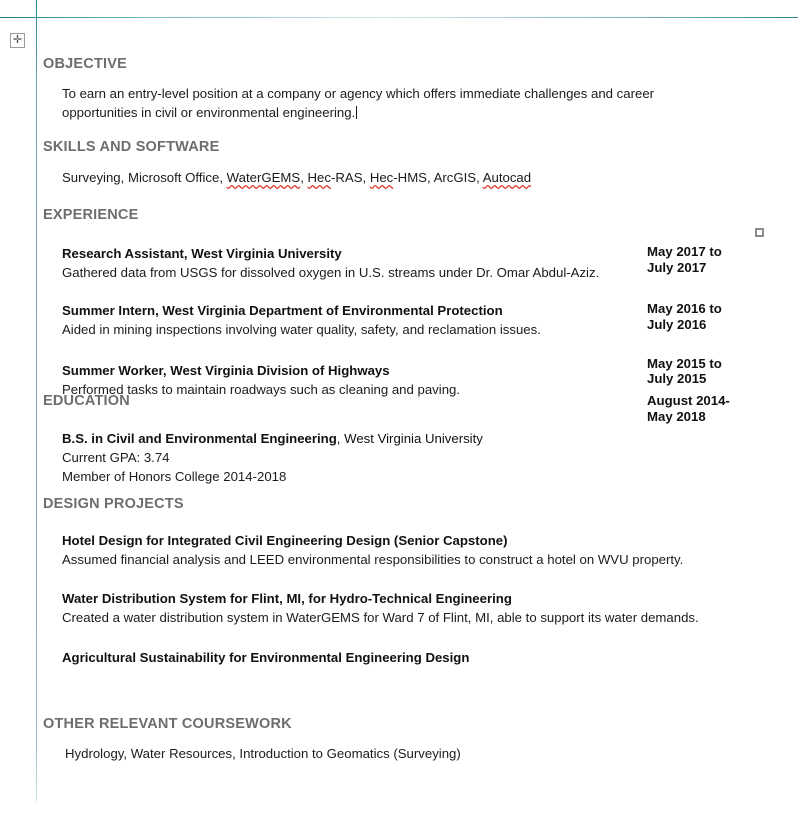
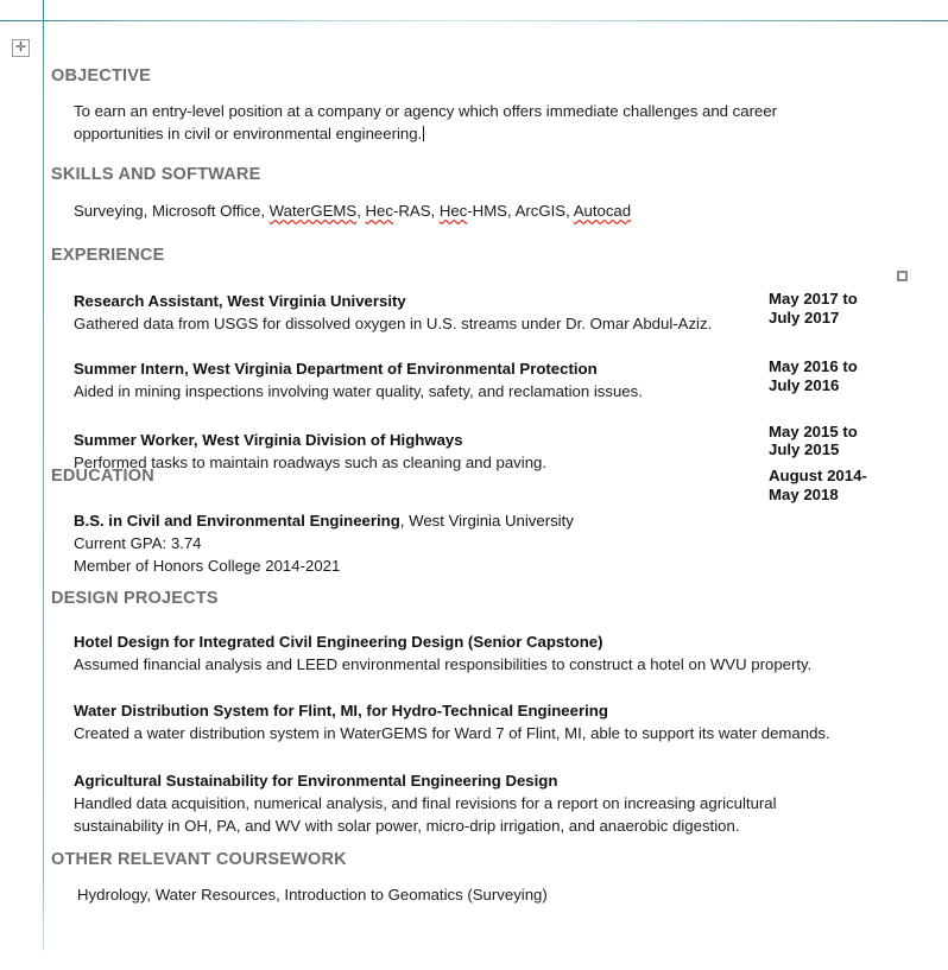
  ✛
  OBJECTIVE
  To earn an entry-level position at a company or agency which offers immediate challenges and career opportunities in civil or environmental engineering.
  SKILLS AND SOFTWARE
  Surveying, Microsoft Office, WaterGEMS, Hec-RAS, Hec-HMS, ArcGIS, Autocad
  EXPERIENCE
  Research Assistant, West Virginia University
  Gathered data from USGS for dissolved oxygen in U.S. streams under Dr. Omar Abdul-Aziz.
  May 2017 to
  July 2017
  Summer Intern, West Virginia Department of Environmental Protection
  Aided in mining inspections involving water quality, safety, and reclamation issues.
  May 2016 to
  July 2016
  Summer Worker, West Virginia Division of Highways
  Performed tasks to maintain roadways such as cleaning and paving.
  May 2015 to
  July 2015
  EDUCATION
  B.S. in Civil and Environmental Engineering, West Virginia University
  Current GPA: 3.74
- Member of Honors College 2014-2018
+ Member of Honors College 2014-2021
  August 2014-
  May 2018
  DESIGN PROJECTS
  Hotel Design for Integrated Civil Engineering Design (Senior Capstone)
  Assumed financial analysis and LEED environmental responsibilities to construct a hotel on WVU property.
  Water Distribution System for Flint, MI, for Hydro-Technical Engineering
  Created a water distribution system in WaterGEMS for Ward 7 of Flint, MI, able to support its water demands.
  Agricultural Sustainability for Environmental Engineering Design
+ Handled data acquisition, numerical analysis, and final revisions for a report on increasing agricultural sustainability in OH, PA, and WV with solar power, micro-drip irrigation, and anaerobic digestion.
  OTHER RELEVANT COURSEWORK
  Hydrology, Water Resources, Introduction to Geomatics (Surveying)
